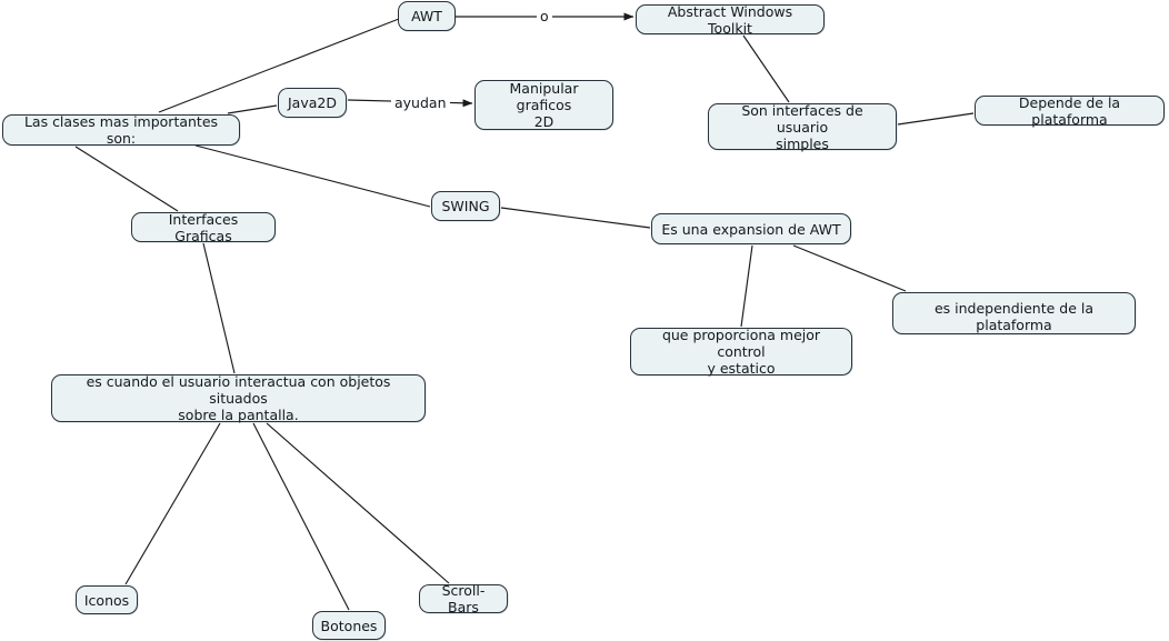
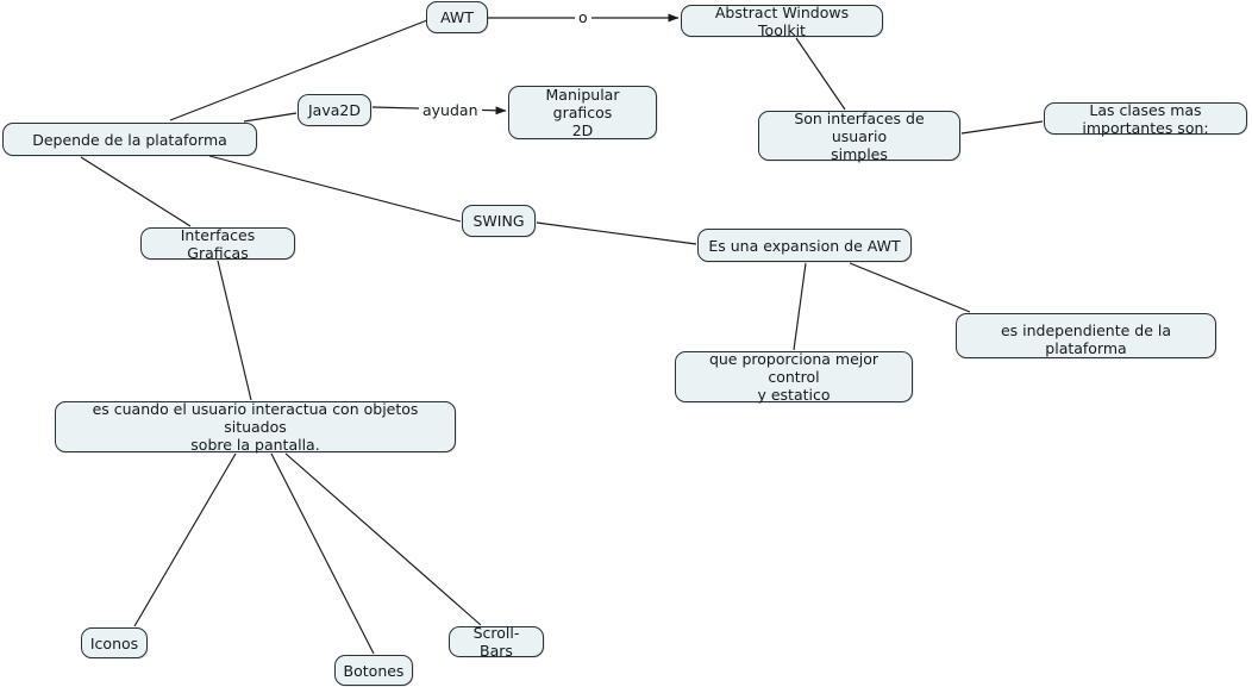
  AWT
  Abstract Windows Toolkit
  Java2D
  Manipular graficos
  2D
- Las clases mas importantes son:
+ Depende de la plataforma
  Son interfaces de usuario
  simples
- Depende de la plataforma
+ Las clases mas importantes son:
  Interfaces Graficas
  SWING
  Es una expansion de AWT
  es independiente de la plataforma
  que proporciona mejor control
  y estatico
  es cuando el usuario interactua con objetos situados
  sobre la pantalla.
  Iconos
  Botones
  Scroll-Bars
  o
  ayudan
